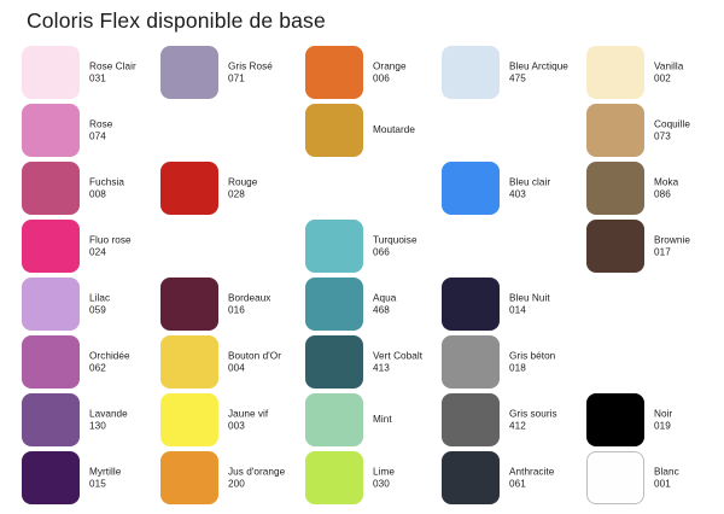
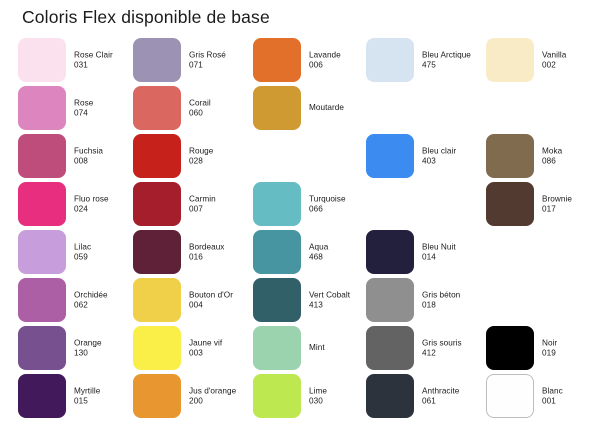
  Coloris Flex disponible de base
  Rose Clair
  031
  Rose
  074
  Fuchsia
  008
  Fluo rose
  024
  Lilac
  059
  Orchidée
  062
- Lavande
+ Orange
  130
  Myrtille
  015
  Gris Rosé
  071
+ Corail
+ 060
  Rouge
  028
+ Carmin
+ 007
  Bordeaux
  016
  Bouton d'Or
  004
  Jaune vif
  003
  Jus d'orange
  200
- Orange
+ Lavande
  006
  Moutarde
  Turquoise
  066
  Aqua
  468
  Vert Cobalt
  413
  Mint
  Lime
  030
  Bleu Arctique
  475
  Bleu clair
  403
  Bleu Nuit
  014
  Gris béton
  018
  Gris souris
  412
  Anthracite
  061
  Vanilla
  002
- Coquille
- 073
  Moka
  086
  Brownie
  017
  Noir
  019
  Blanc
  001
